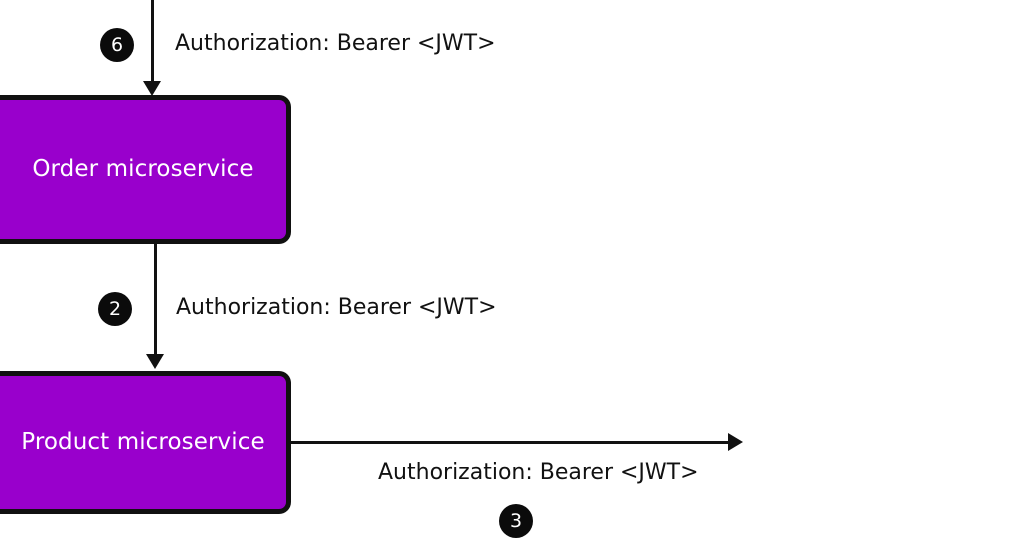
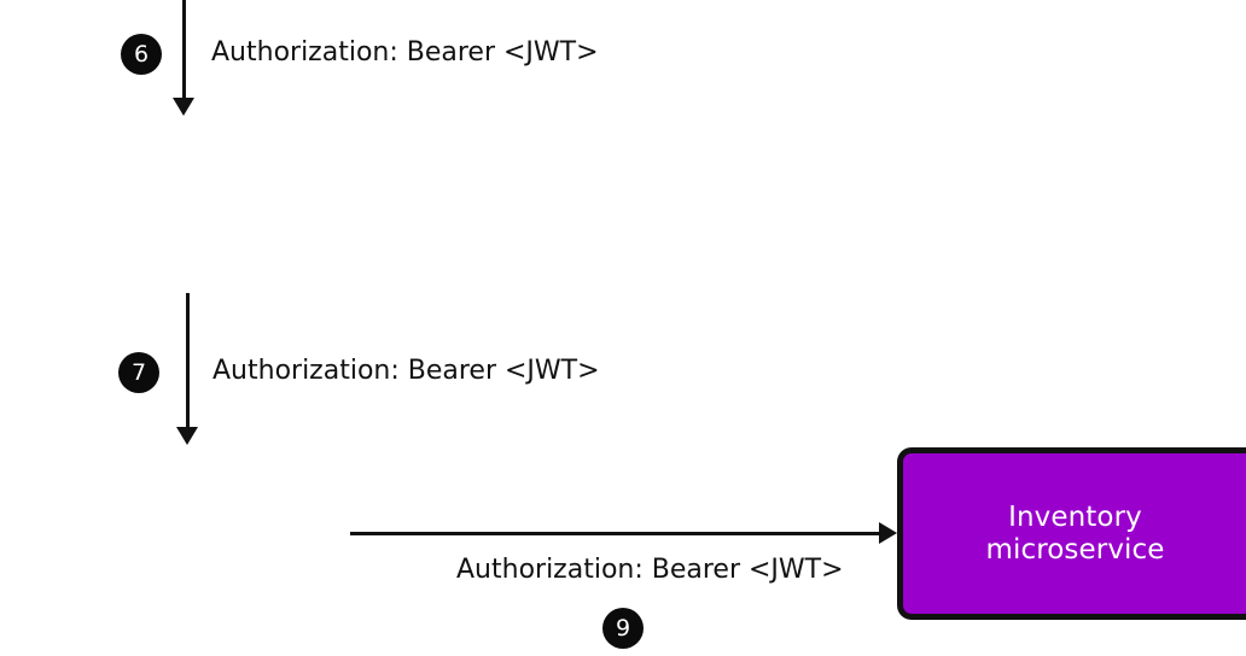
  6
  Authorization: Bearer <JWT>
- Order microservice
- 2
+ 7
  Authorization: Bearer <JWT>
- Product microservice
  Authorization: Bearer <JWT>
- 3
+ 9
+ Inventory
+ microservice
